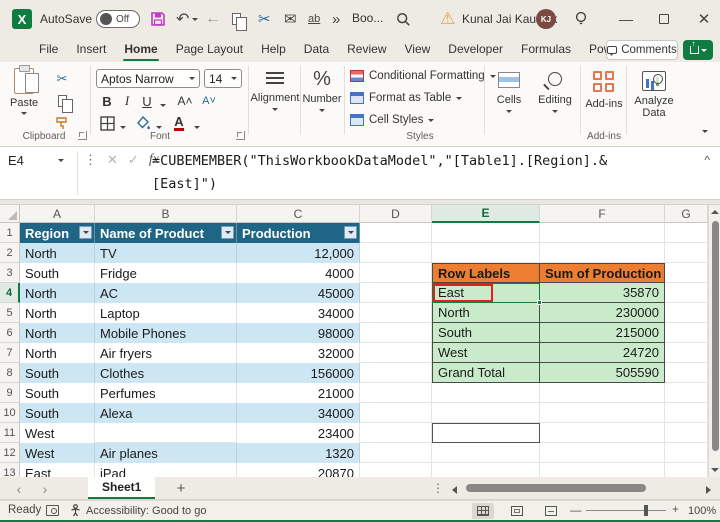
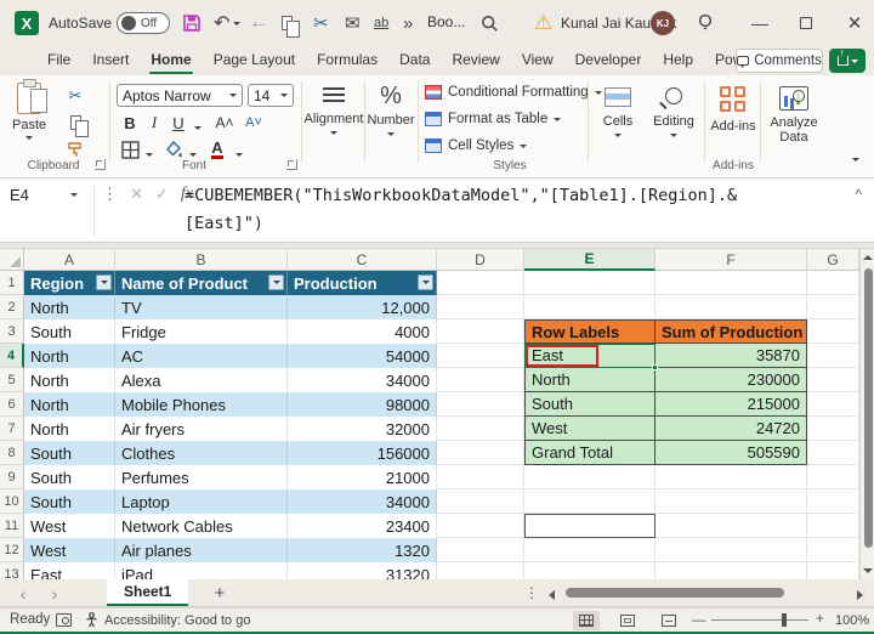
  X
  AutoSave
  Off
  ↶
  ←
  ✂
  ✉
  ab
  »
  Boo...
  ⚠
  Kunal Jai Kau
  KJ
  —
  ✕
  File
  Insert
  Home
  Page Layout
- Help
+ Formulas
  Data
  Review
  View
  Developer
- Formulas
+ Help
  Comments
  Paste
  ✂
  Clipboard
  Aptos Narrow
  14
  B
  I
  U
  A˄
  A˅
  A
  Font
  Alignment
  %
  Number
  Conditional Formatting
  Format as Table
  Cell Styles
  Styles
  Cells
  Editing
  Add-ins
  Add-ins
  Analyze Data
  E4
  ⋮
  ✕
  ✓
  fx
  =CUBEMEMBER("ThisWorkbookDataModel","[Table1].[Region].&
  [East]")
  ^
  A
  B
  C
  D
  E
  F
  G
  1
  2
  3
  4
  5
  6
  7
  8
  9
  10
  11
  12
  13
  Region
  Name of Product
  Production
  North
  TV
  12,000
  South
  Fridge
  4000
  North
  AC
- 45000
+ 54000
  North
- Laptop
+ Alexa
  34000
  North
  Mobile Phones
  98000
  North
  Air fryers
  32000
  South
  Clothes
  156000
  South
  Perfumes
  21000
  South
- Alexa
+ Laptop
  34000
  West
+ Network Cables
  23400
  West
  Air planes
  1320
  East
  iPad
- 20870
+ 31320
  Row Labels
  Sum of Production
  East
  35870
  North
  230000
  South
  215000
  West
  24720
  Grand Total
  505590
  ‹
  ›
  Sheet1
  +
  ⋮
  Ready
  Accessibility: Good to go
  —
  +
  100%
